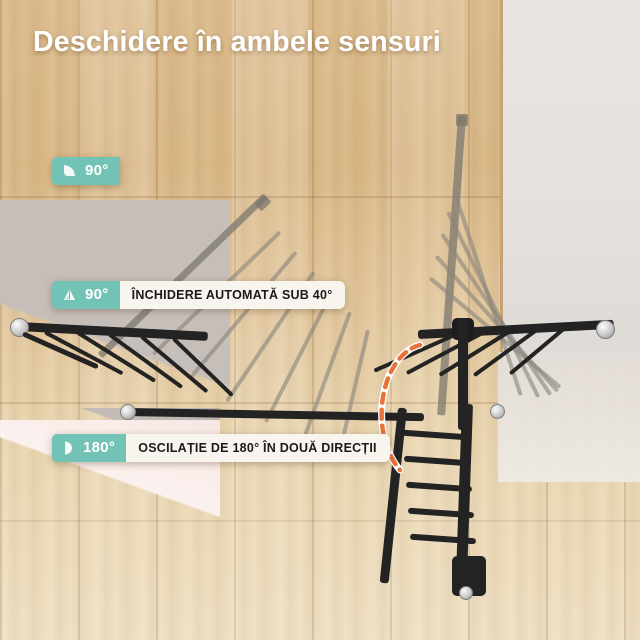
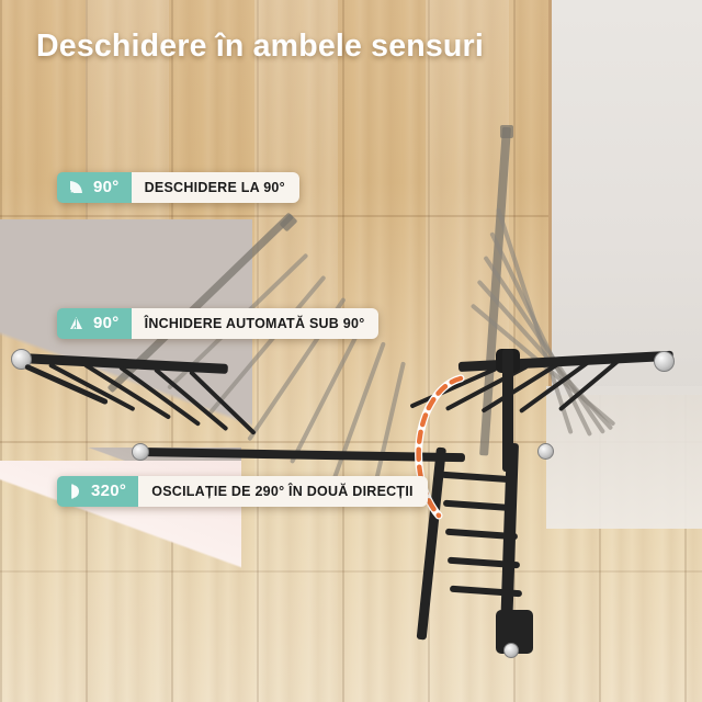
  Deschidere în ambele sensuri
  90°
+ DESCHIDERE LA 90°
  90°
- ÎNCHIDERE AUTOMATĂ SUB 40°
+ ÎNCHIDERE AUTOMATĂ SUB 90°
- 180°
+ 320°
- OSCILAȚIE DE 180° ÎN DOUĂ DIRECȚII
+ OSCILAȚIE DE 290° ÎN DOUĂ DIRECȚII
